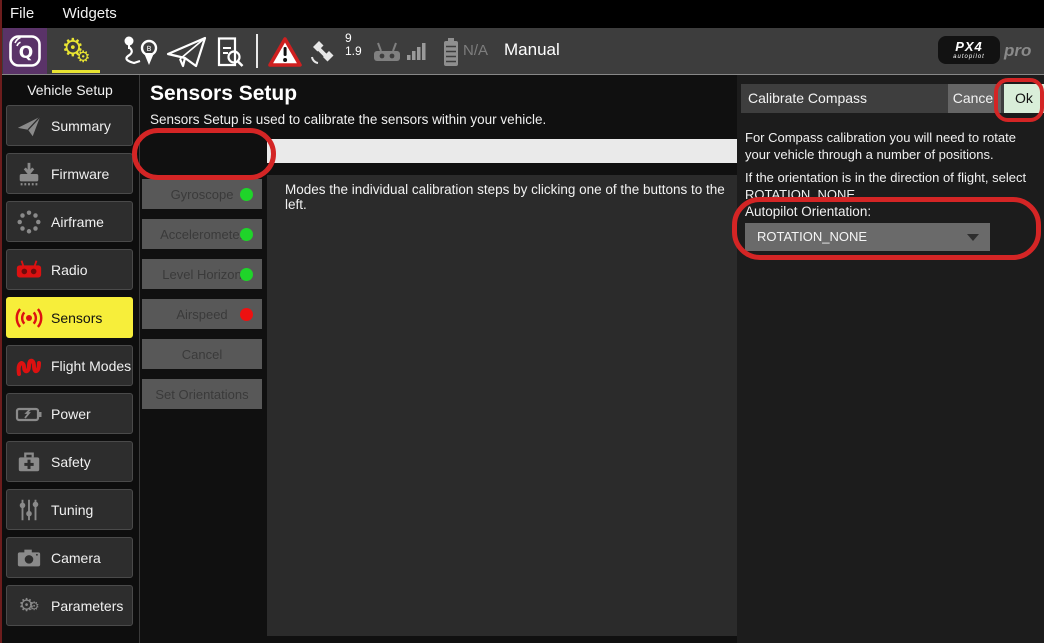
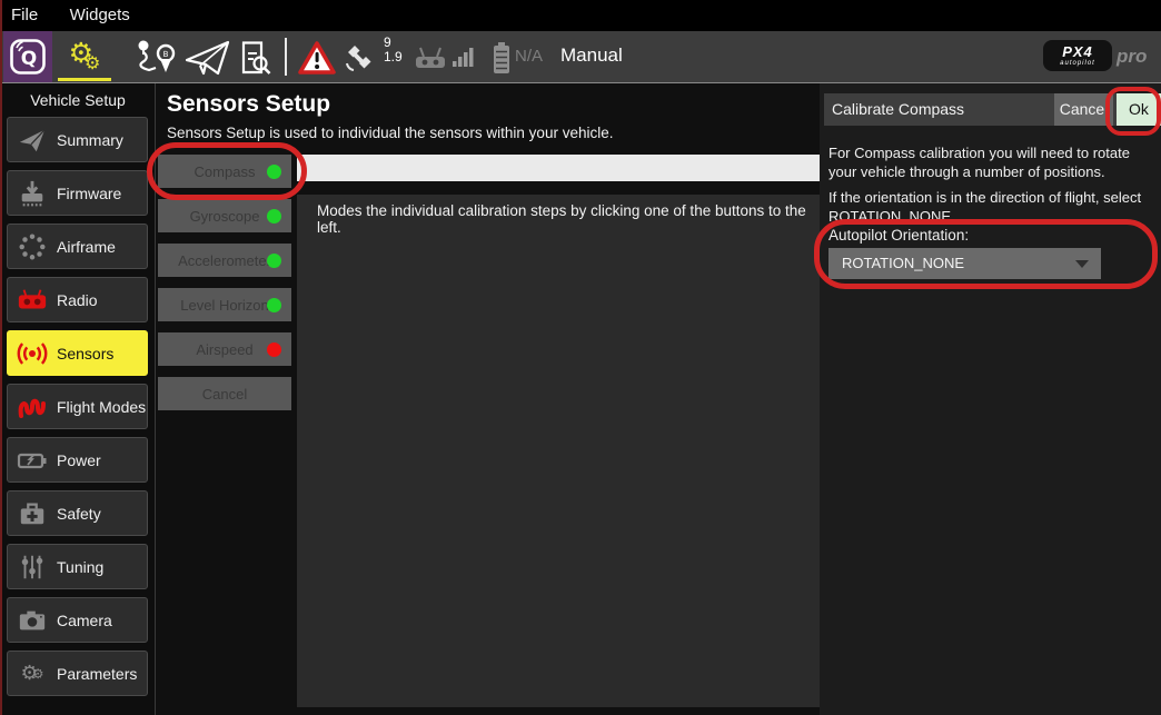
  File Widgets
  Q
  ⚙⚙
  B
  9
  1.9
  N/A
  Manual
  PX4
  pro
  Vehicle Setup
  Summary
  Firmware
  Airframe
  Radio
  Sensors
  Flight Modes
  Power
  Safety
  Tuning
  Camera
  ⚙
  ⚙
  Parameters
  Sensors Setup
- Sensors Setup is used to calibrate the sensors within your vehicle.
+ Sensors Setup is used to individual the sensors within your vehicle.
+ Compass
  Gyroscope
  Acceleromete
  Level Horizon
  Airspeed
  Cancel
- Set Orientations
  Modes the individual calibration steps by clicking one of the buttons to the left.
  Calibrate Compass
  Cancel
  Ok
  For Compass calibration you will need to rotate your vehicle through a number of positions.
  If the orientation is in the direction of flight, select ROTATION_NONE.
  Autopilot Orientation:
  ROTATION_NONE
